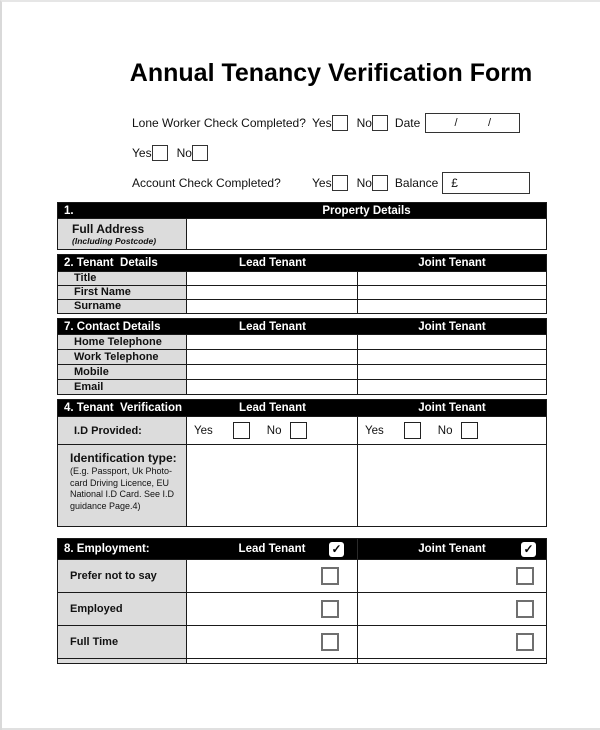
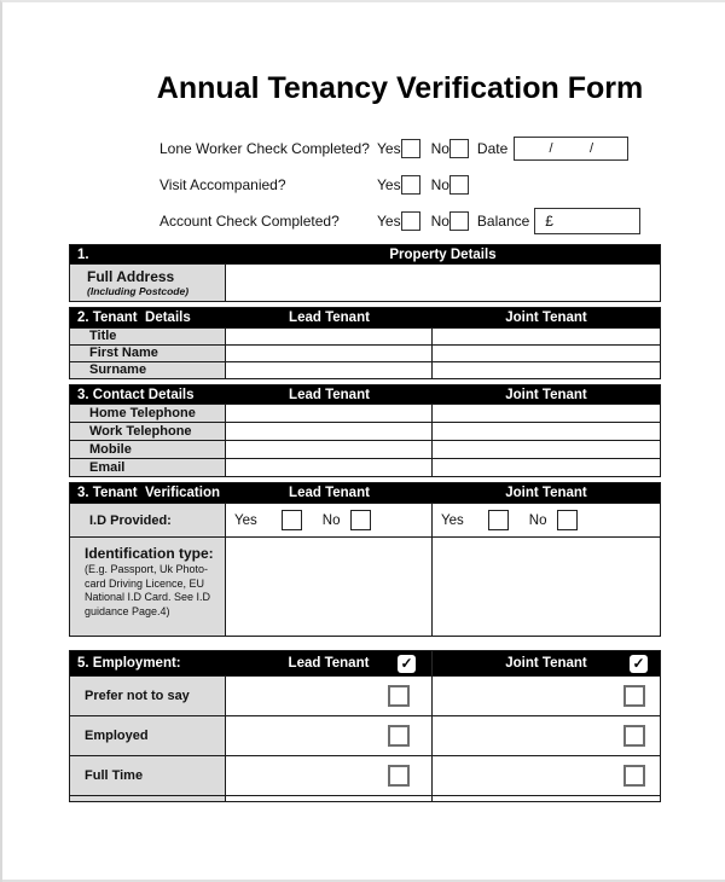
  Annual Tenancy Verification Form
  Lone Worker Check Completed?
  Yes
  No
  Date
  / /
+ Visit Accompanied?
  Yes
  No
  Account Check Completed?
  Yes
  No
  Balance
  £
  1.
  Property Details
  Full Address
  (Including Postcode)
  2. Tenant Details
  Lead Tenant
  Joint Tenant
  Title
  First Name
  Surname
- 7. Contact Details
+ 3. Contact Details
  Lead Tenant
  Joint Tenant
  Home Telephone
  Work Telephone
  Mobile
  Email
- 4. Tenant Verification
+ 3. Tenant Verification
  Lead Tenant
  Joint Tenant
  I.D Provided:
  Yes
  No
  Yes
  No
  Identification type:
  (E.g. Passport, Uk Photo-card Driving Licence, EU National I.D Card. See I.D guidance Page.4)
- 8. Employment:
+ 5. Employment:
  Lead Tenant
  ✓
  Joint Tenant
  ✓
  Prefer not to say
  Employed
  Full Time
